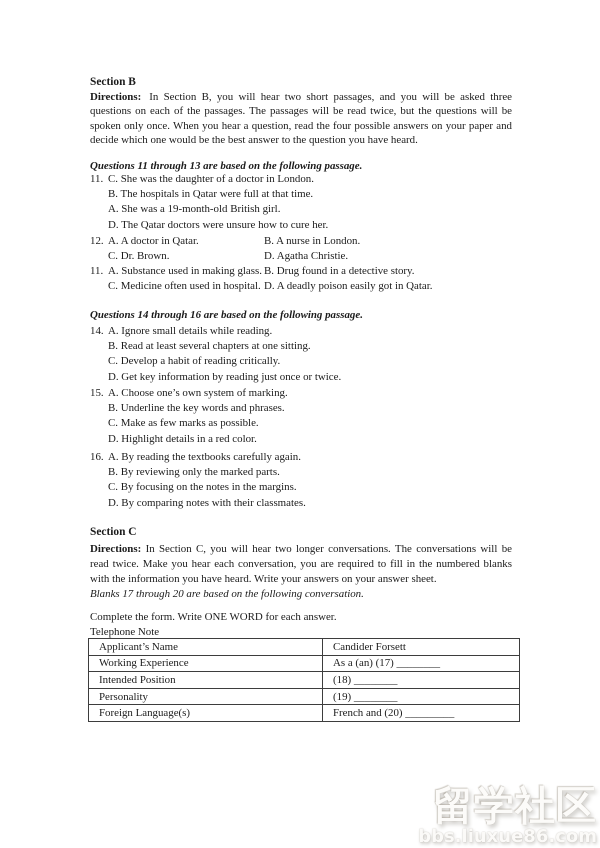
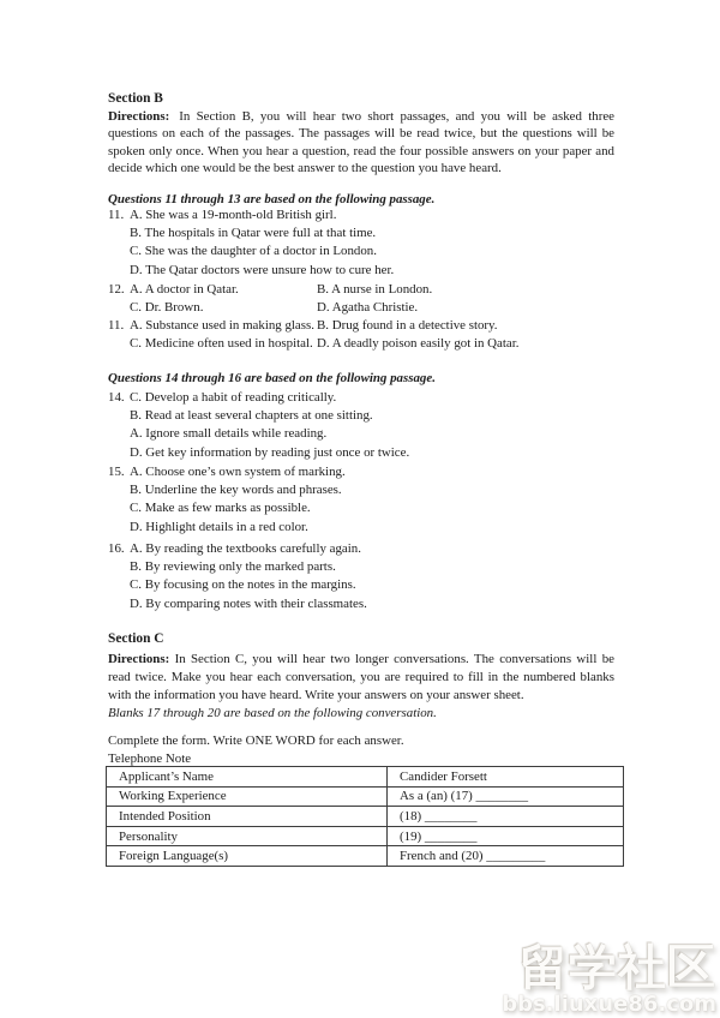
  Section B
  Directions: In Section B, you will hear two short passages, and you will be asked three questions on each of the passages. The passages will be read twice, but the questions will be spoken only once. When you hear a question, read the four possible answers on your paper and decide which one would be the best answer to the question you have heard.
  Questions 11 through 13 are based on the following passage.
- 11. C. She was the daughter of a doctor in London.
+ 11. A. She was a 19-month-old British girl.
  B. The hospitals in Qatar were full at that time.
- A. She was a 19-month-old British girl.
+ C. She was the daughter of a doctor in London.
  D. The Qatar doctors were unsure how to cure her.
  12.
  A. A doctor in Qatar.
  B. A nurse in London.
  C. Dr. Brown.
  D. Agatha Christie.
  11.
  A. Substance used in making glass.
  B. Drug found in a detective story.
  C. Medicine often used in hospital.
  D. A deadly poison easily got in Qatar.
  Questions 14 through 16 are based on the following passage.
- 14. A. Ignore small details while reading.
+ 14. C. Develop a habit of reading critically.
  B. Read at least several chapters at one sitting.
- C. Develop a habit of reading critically.
+ A. Ignore small details while reading.
  D. Get key information by reading just once or twice.
  15. A. Choose one’s own system of marking.
  B. Underline the key words and phrases.
  C. Make as few marks as possible.
  D. Highlight details in a red color.
  16. A. By reading the textbooks carefully again.
  B. By reviewing only the marked parts.
  C. By focusing on the notes in the margins.
  D. By comparing notes with their classmates.
  Section C
  Directions: In Section C, you will hear two longer conversations. The conversations will be read twice. Make you hear each conversation, you are required to fill in the numbered blanks with the information you have heard. Write your answers on your answer sheet.
  Blanks 17 through 20 are based on the following conversation.
  Complete the form. Write ONE WORD for each answer.
  Telephone Note
  Applicant’s Name	Candider Forsett
  Working Experience	As a (an) (17) ________
  Intended Position	(18) ________
  Personality	(19) ________
  Foreign Language(s)	French and (20) _________
  留学社区
  bbs.liuxue86.com
